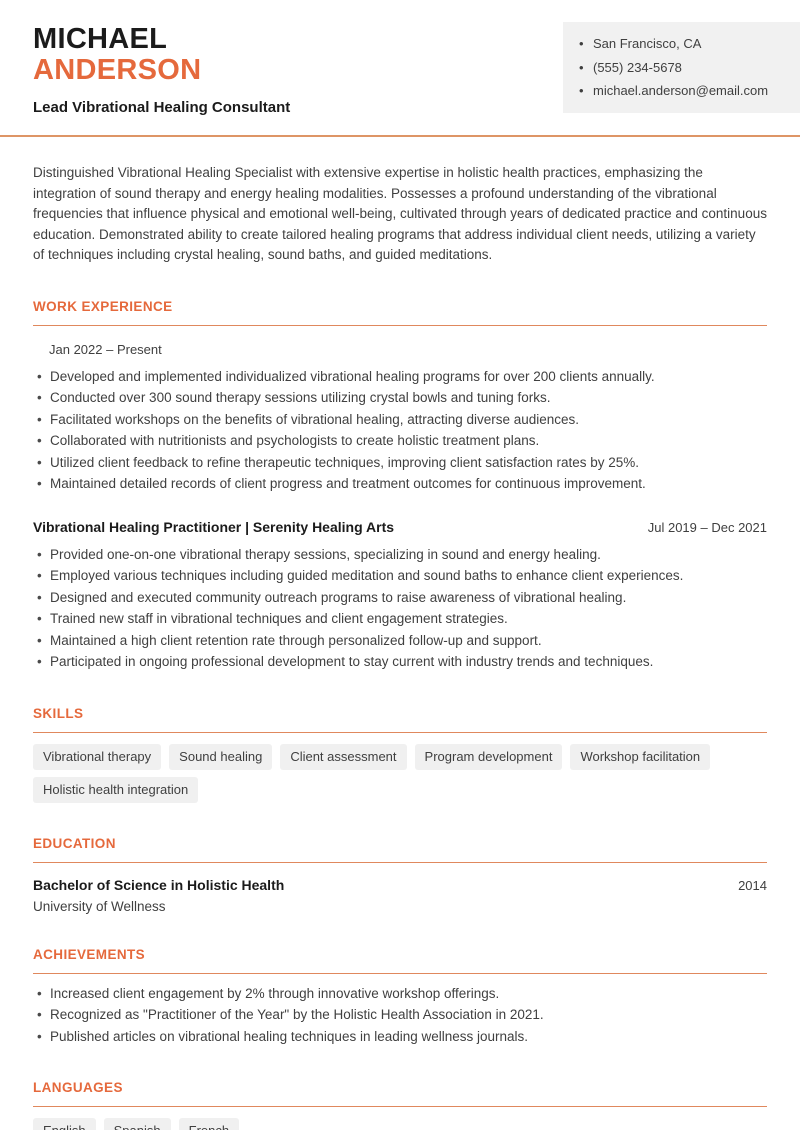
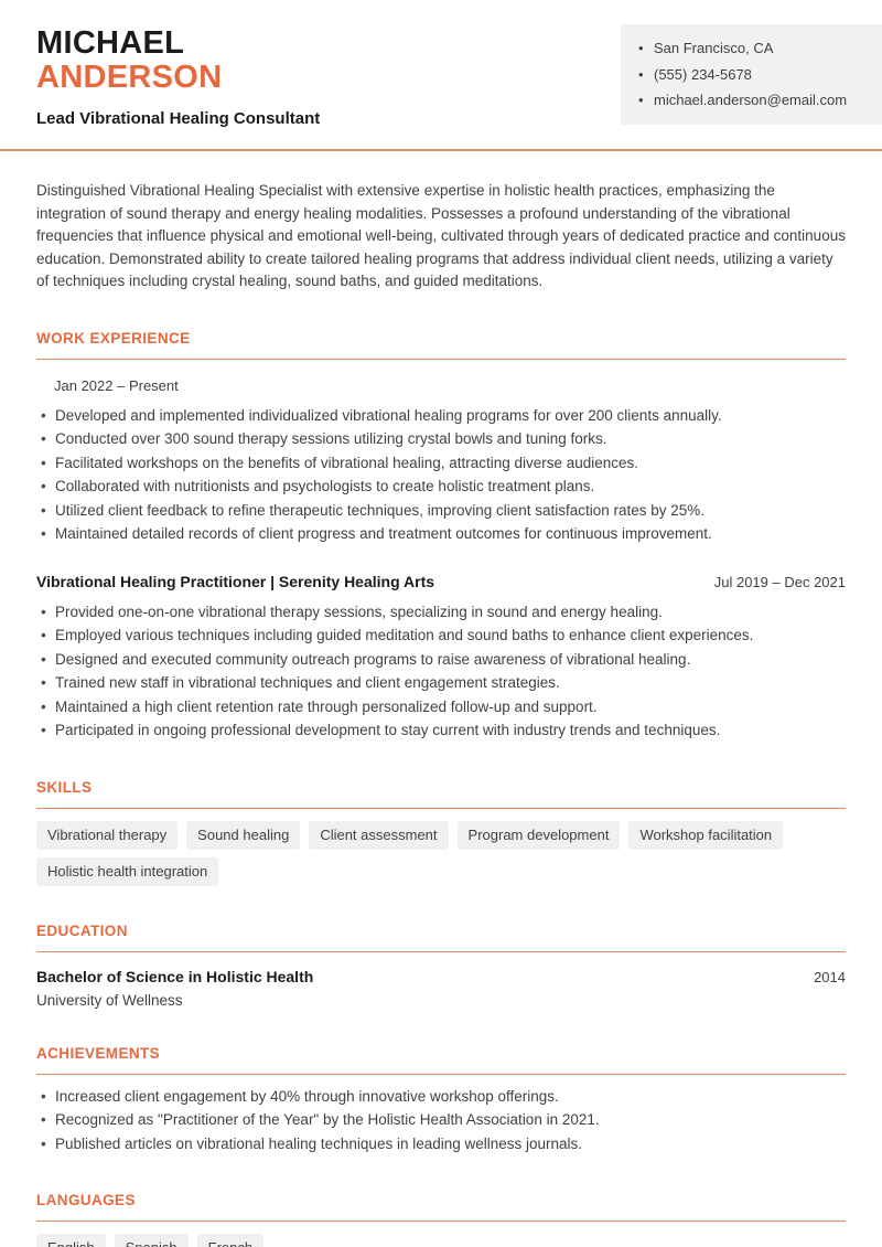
  MICHAEL
  ANDERSON
  Lead Vibrational Healing Consultant
  •
  San Francisco, CA
  •
  (555) 234-5678
  •
  michael.anderson@email.com
  Distinguished Vibrational Healing Specialist with extensive expertise in holistic health practices, emphasizing the integration of sound therapy and energy healing modalities. Possesses a profound understanding of the vibrational frequencies that influence physical and emotional well-being, cultivated through years of dedicated practice and continuous education. Demonstrated ability to create tailored healing programs that address individual client needs, utilizing a variety of techniques including crystal healing, sound baths, and guided meditations.
  WORK EXPERIENCE
  Jan 2022 – Present
  Developed and implemented individualized vibrational healing programs for over 200 clients annually.
  Conducted over 300 sound therapy sessions utilizing crystal bowls and tuning forks.
  Facilitated workshops on the benefits of vibrational healing, attracting diverse audiences.
  Collaborated with nutritionists and psychologists to create holistic treatment plans.
  Utilized client feedback to refine therapeutic techniques, improving client satisfaction rates by 25%.
  Maintained detailed records of client progress and treatment outcomes for continuous improvement.
  Vibrational Healing Practitioner | Serenity Healing Arts
  Jul 2019 – Dec 2021
  Provided one-on-one vibrational therapy sessions, specializing in sound and energy healing.
  Employed various techniques including guided meditation and sound baths to enhance client experiences.
  Designed and executed community outreach programs to raise awareness of vibrational healing.
  Trained new staff in vibrational techniques and client engagement strategies.
  Maintained a high client retention rate through personalized follow-up and support.
  Participated in ongoing professional development to stay current with industry trends and techniques.
  SKILLS
  Vibrational therapy
  Sound healing
  Client assessment
  Program development
  Workshop facilitation
  Holistic health integration
  EDUCATION
  Bachelor of Science in Holistic Health
  2014
  University of Wellness
  ACHIEVEMENTS
- Increased client engagement by 2% through innovative workshop offerings.
+ Increased client engagement by 40% through innovative workshop offerings.
  Recognized as "Practitioner of the Year" by the Holistic Health Association in 2021.
  Published articles on vibrational healing techniques in leading wellness journals.
  LANGUAGES
